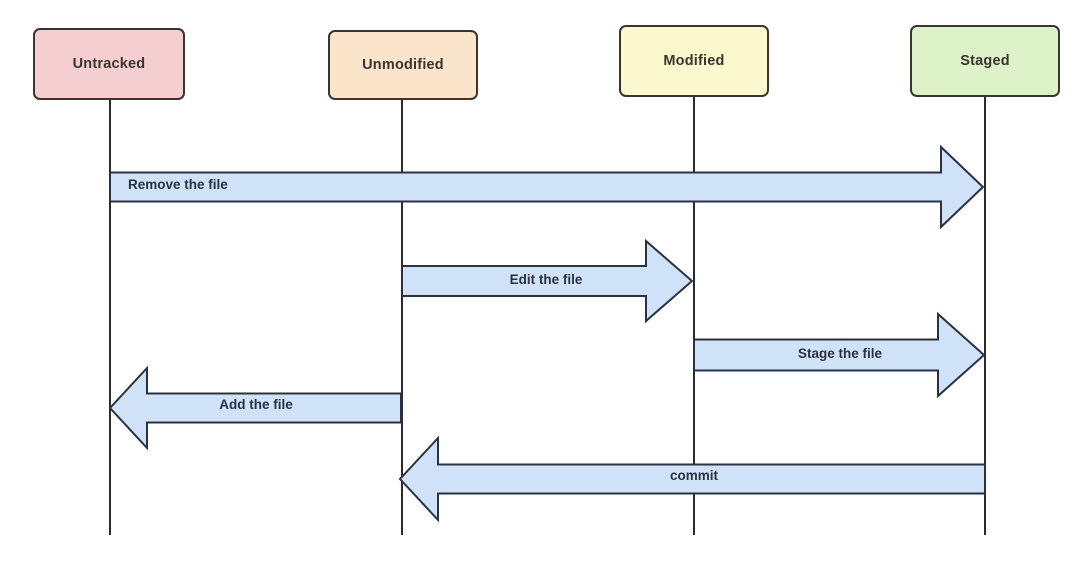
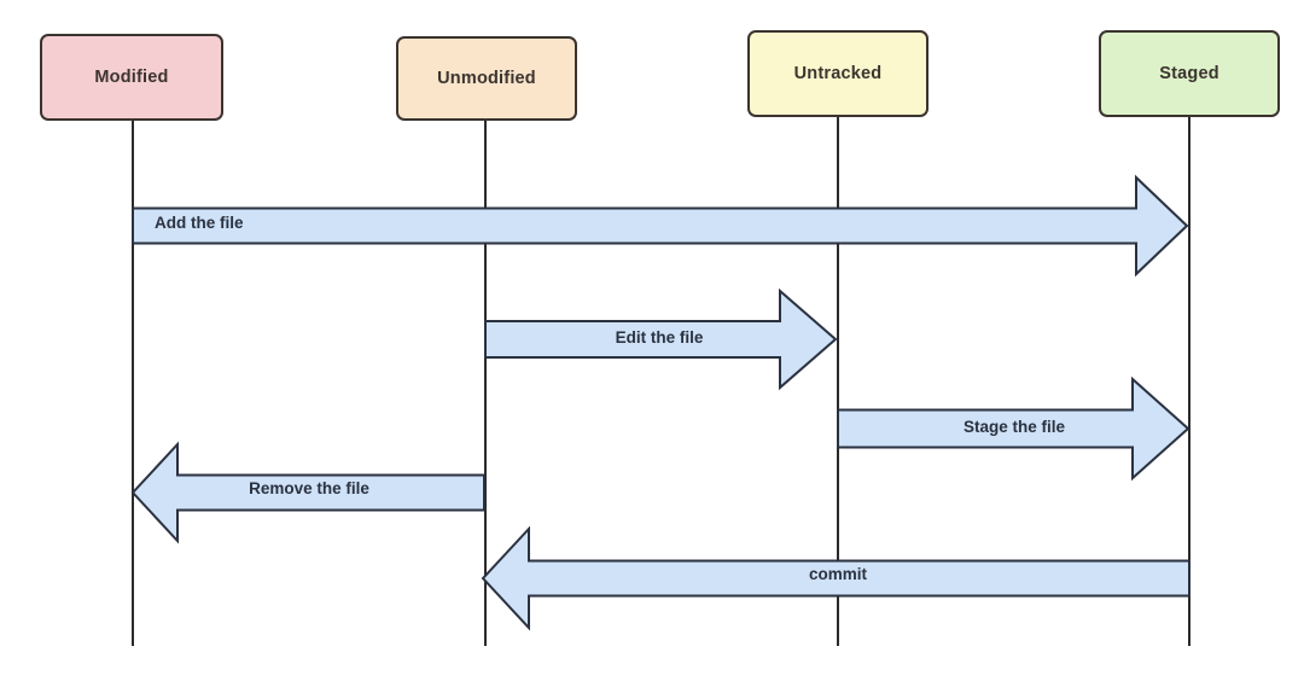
- Untracked
+ Modified
  Unmodified
- Modified
+ Untracked
  Staged
- Remove the file
+ Add the file
  Edit the file
  Stage the file
- Add the file
+ Remove the file
  commit
